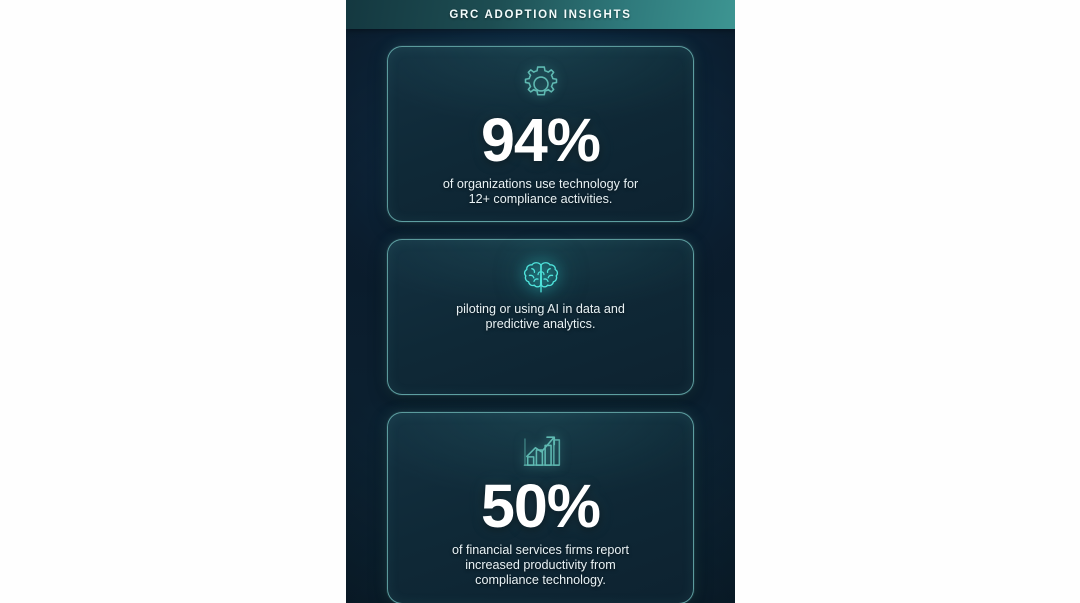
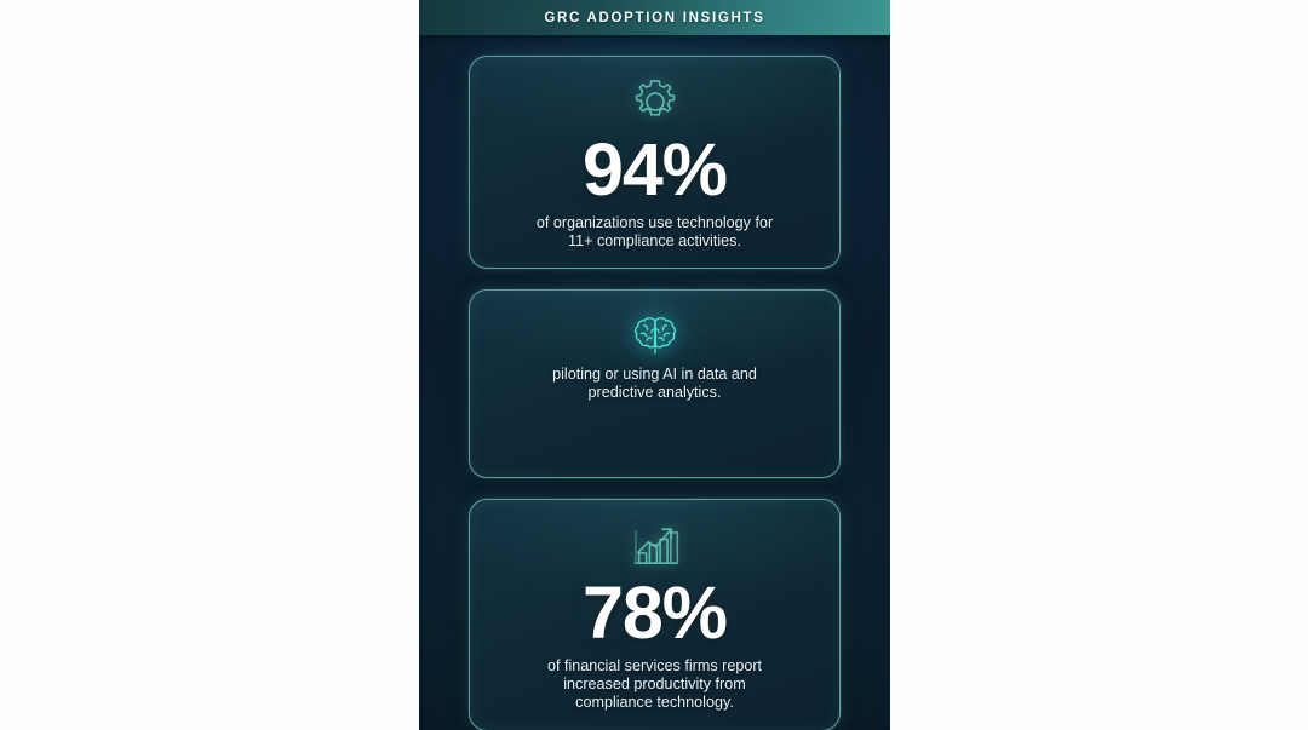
  GRC ADOPTION INSIGHTS
  94%
- of organizations use technology for 12+ compliance activities.
+ of organizations use technology for 11+ compliance activities.
  piloting or using AI in data and predictive analytics.
- 50%
+ 78%
  of financial services firms report increased productivity from compliance technology.
